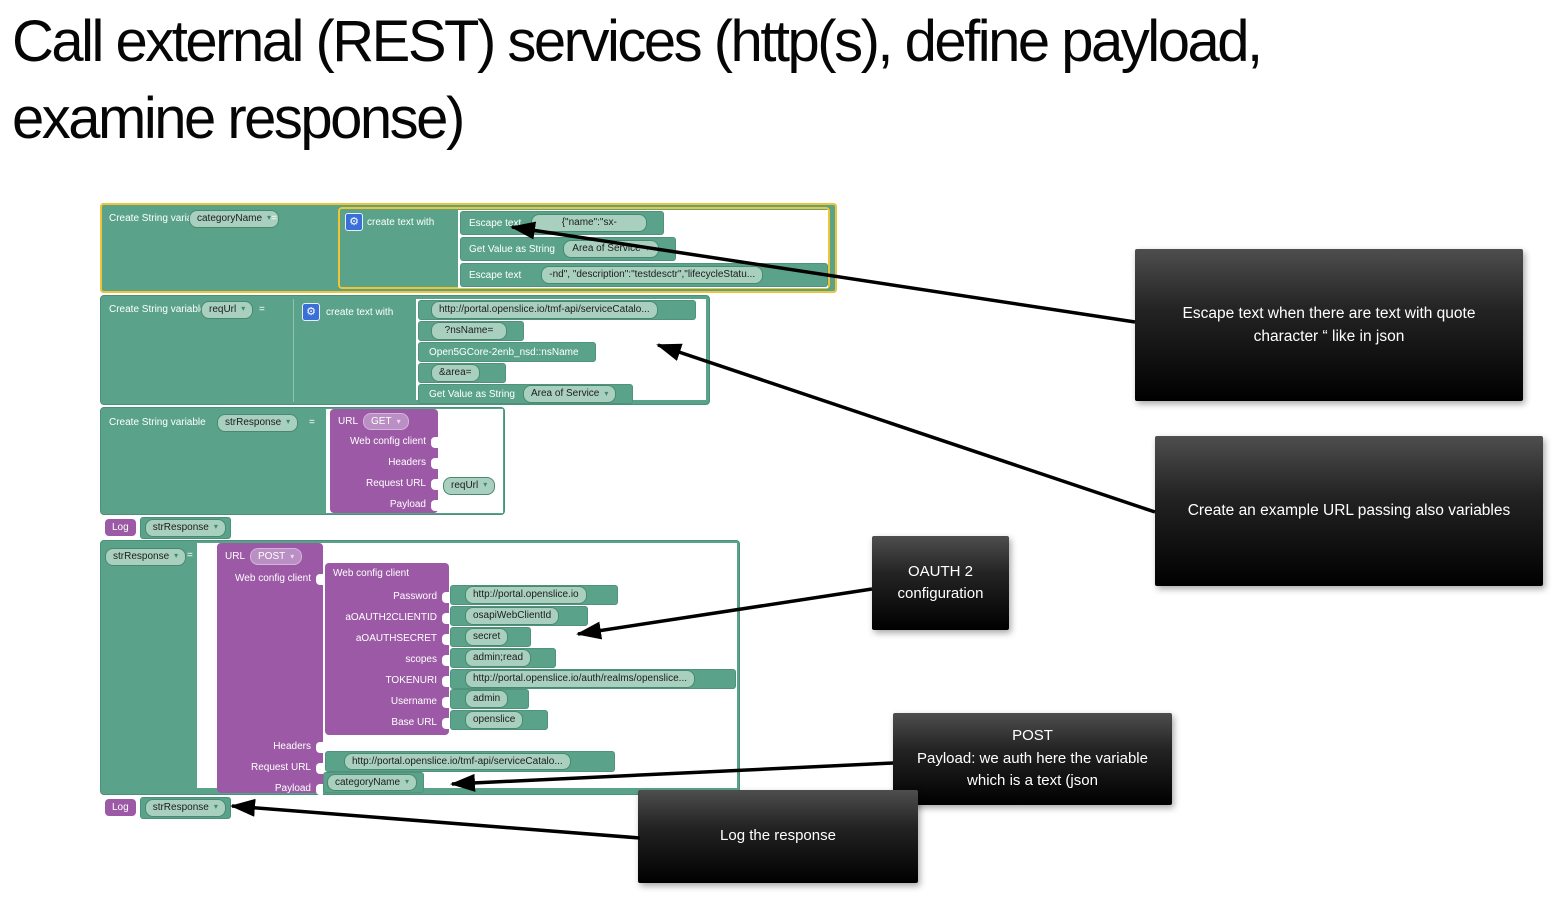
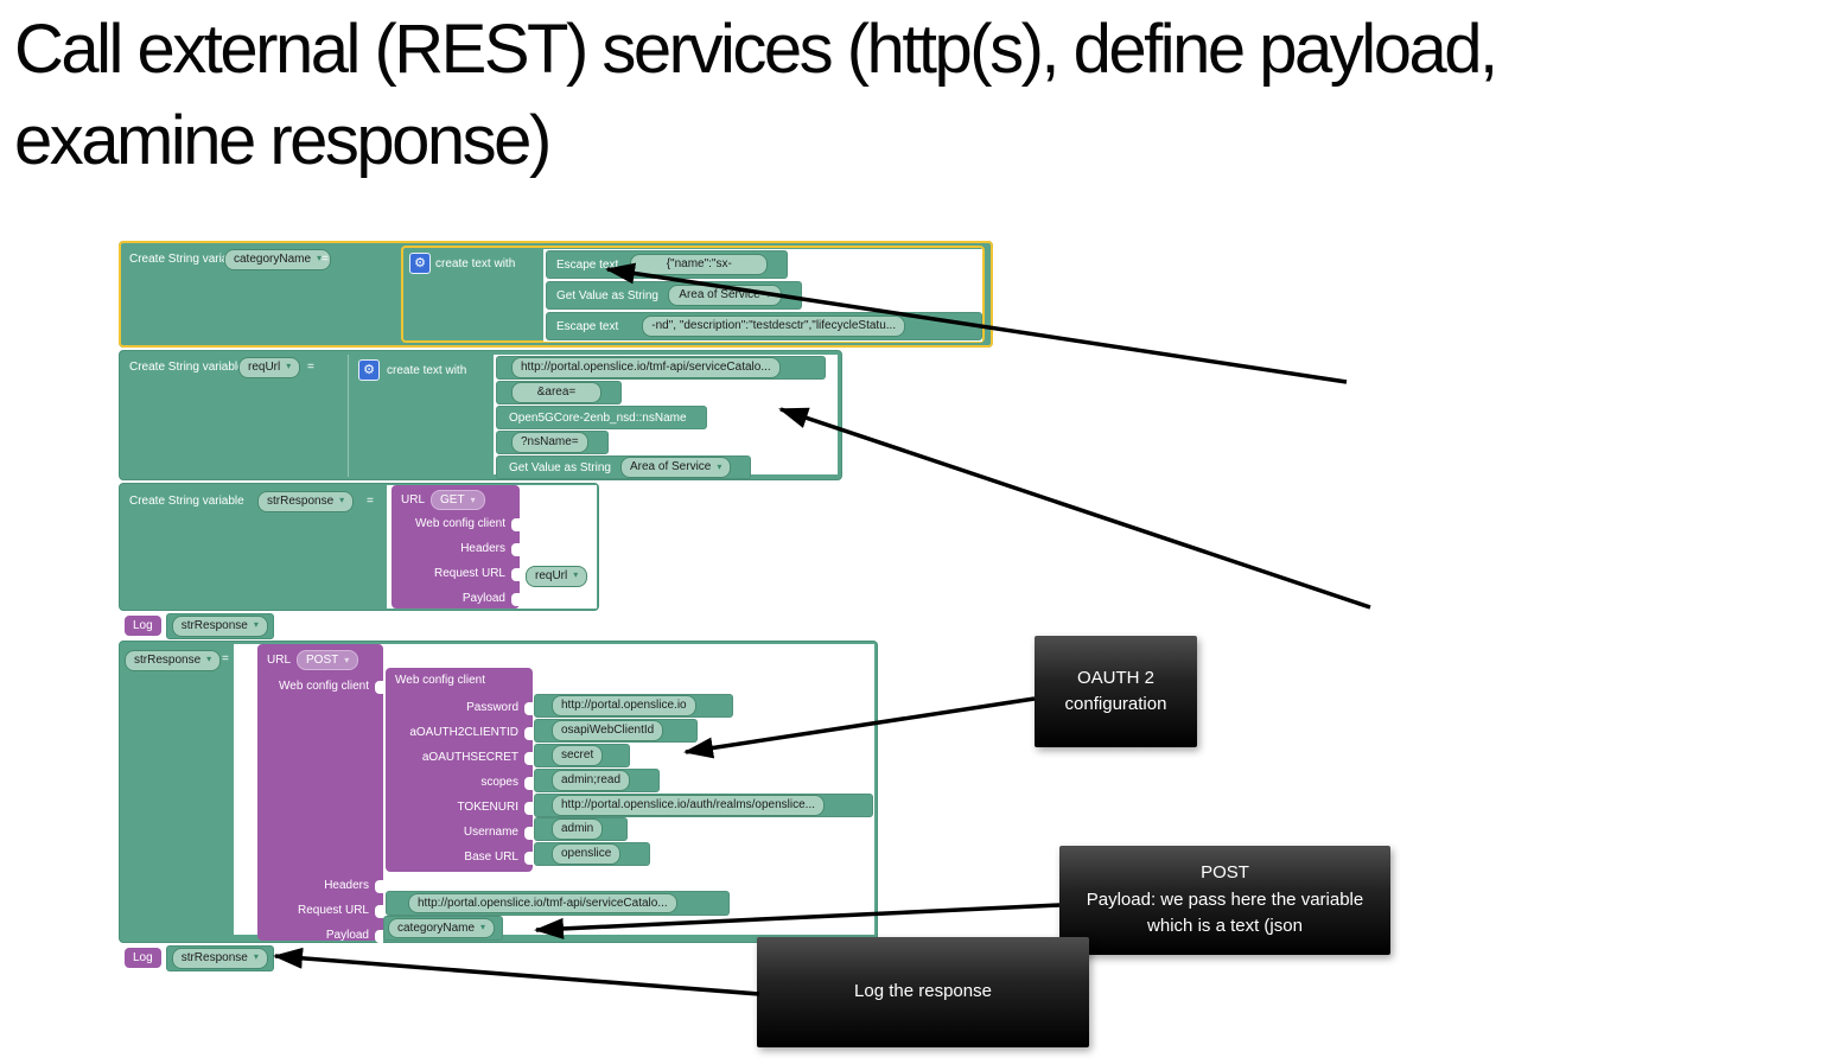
  Call external (REST) services (http(s), define payload, examine response)
  Create String vari
  categoryName
  =
  create text with
  Escape text
  {"name":"sx-
  Get Value as String
  Area of Service
  Escape text
  -nd", "description":"testdesctr","lifecycleStatu...
  Create String variabl
  reqUrl
  =
  create text with
  http://portal.openslice.io/tmf-api/serviceCatalo...
- ?nsName=
+ &area=
  Open5GCore-2enb_nsd::nsName
- &area=
+ ?nsName=
  Get Value as String
  Area of Service
  Create String variable
  strResponse
  =
  URL
  GET
  Web config client
  Headers
  Request URL
  Payload
  reqUrl
  Log
  strResponse
  strResponse
  =
  URL
  POST
  Web config client
  Headers
  Request URL
  Payload
  Web config client
  Password
  aOAUTH2CLIENTID
  aOAUTHSECRET
  scopes
  TOKENURI
  Username
  Base URL
  http://portal.openslice.io
  osapiWebClientId
  secret
  admin;read
  http://portal.openslice.io/auth/realms/openslice...
  admin
  openslice
  http://portal.openslice.io/tmf-api/serviceCatalo...
  categoryName
  Log
  strResponse
- Escape text when there are text with quote character “ like in json
- Create an example URL passing also variables
  OAUTH 2 configuration
  POST
- Payload: we auth here the variable which is a text (json
+ Payload: we pass here the variable which is a text (json
  Log the response
